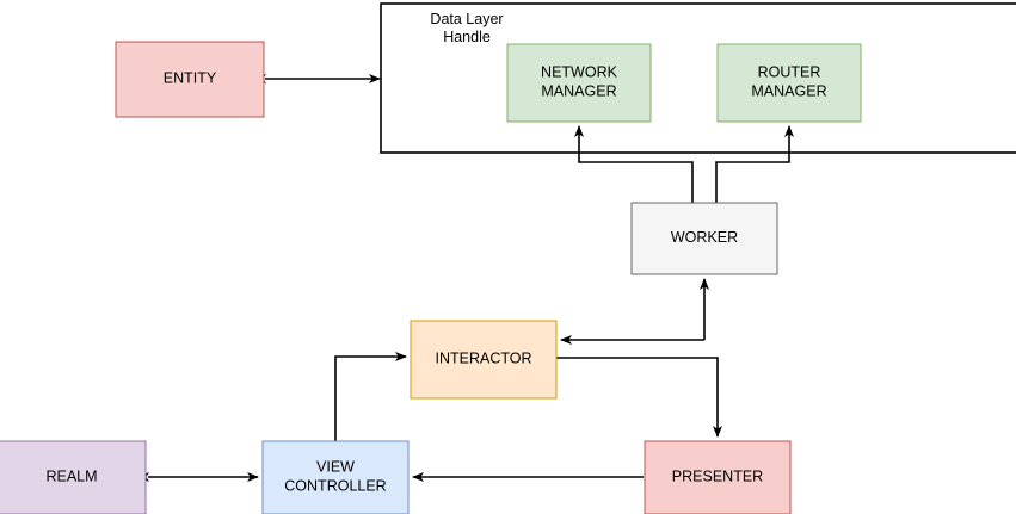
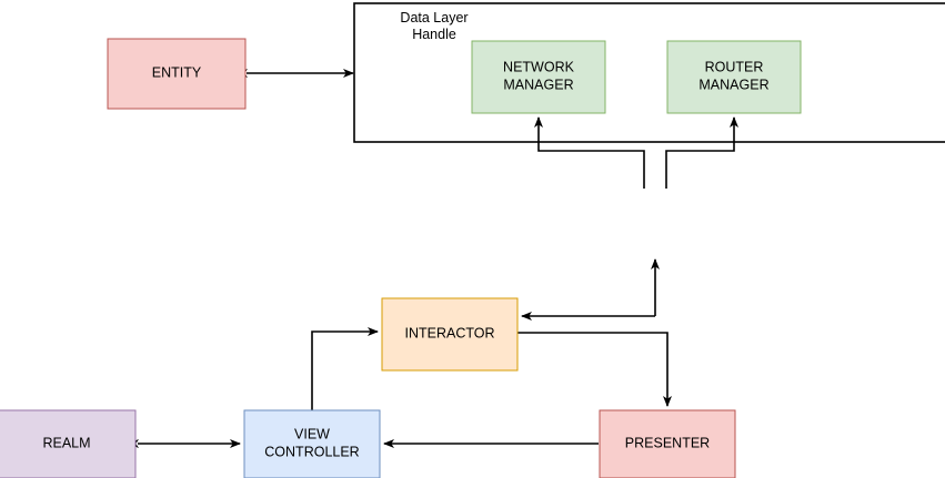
  Data Layer Handle
  ENTITY
  NETWORK MANAGER
  ROUTER MANAGER
- WORKER
  INTERACTOR
  REALM
  VIEW CONTROLLER
  PRESENTER
